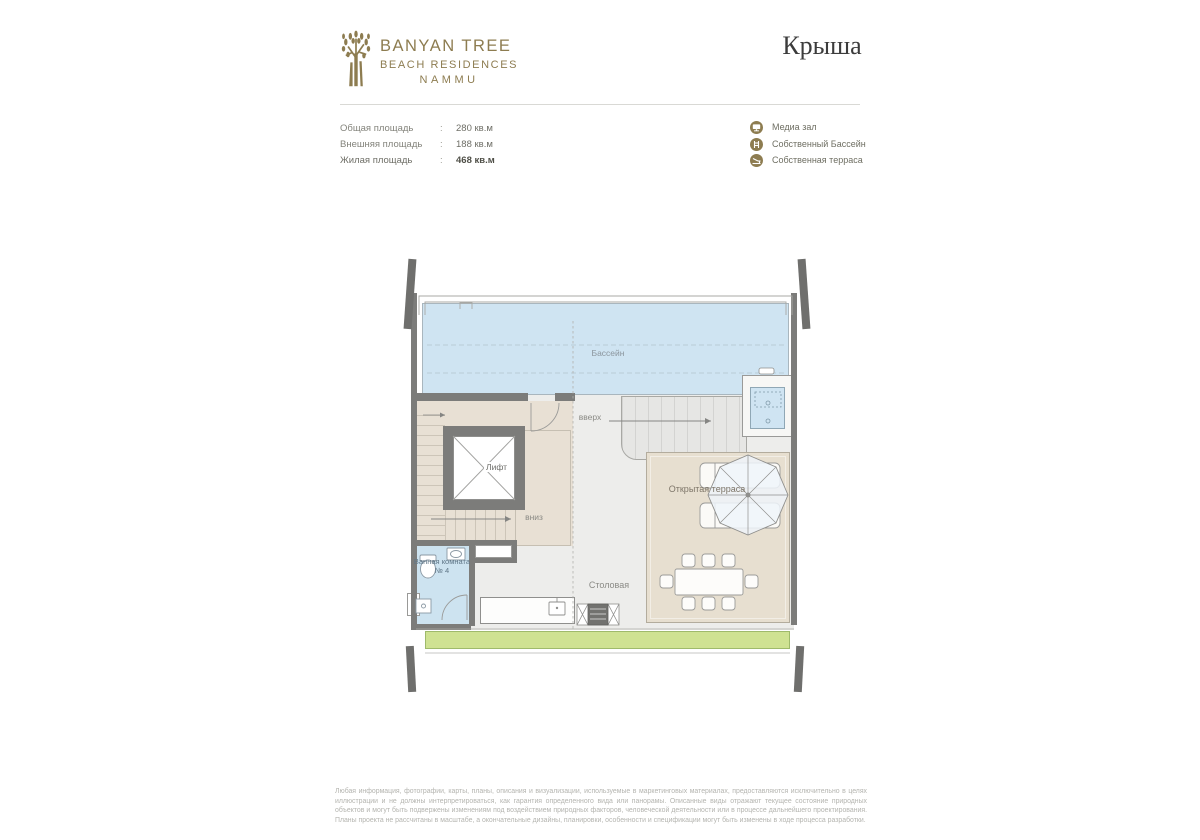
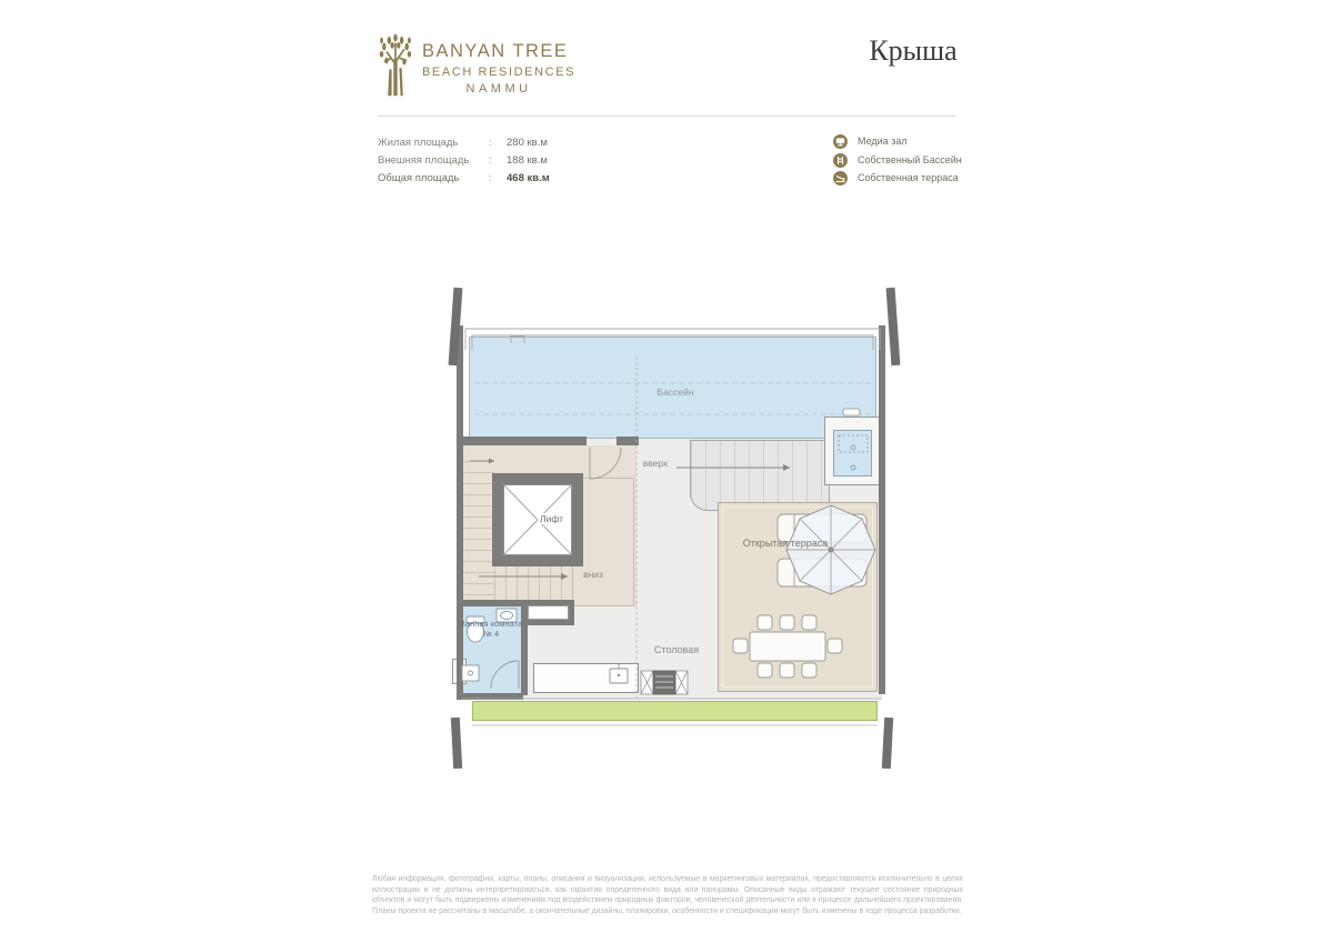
  BANYAN TREE
  BEACH RESIDENCES
  NAMMU
  Крыша
- Общая площадь : 280 кв.м
+ Жилая площадь : 280 кв.м
  Внешняя площадь : 188 кв.м
- Жилая площадь : 468 кв.м
+ Общая площадь : 468 кв.м
  Медиа зал
  Собственный Бассейн
  Собственная терраса
  Бассейн
  вверх
  Лифт
  вниз
  Ванная комната № 4
  Столовая
  Открытая терраса
